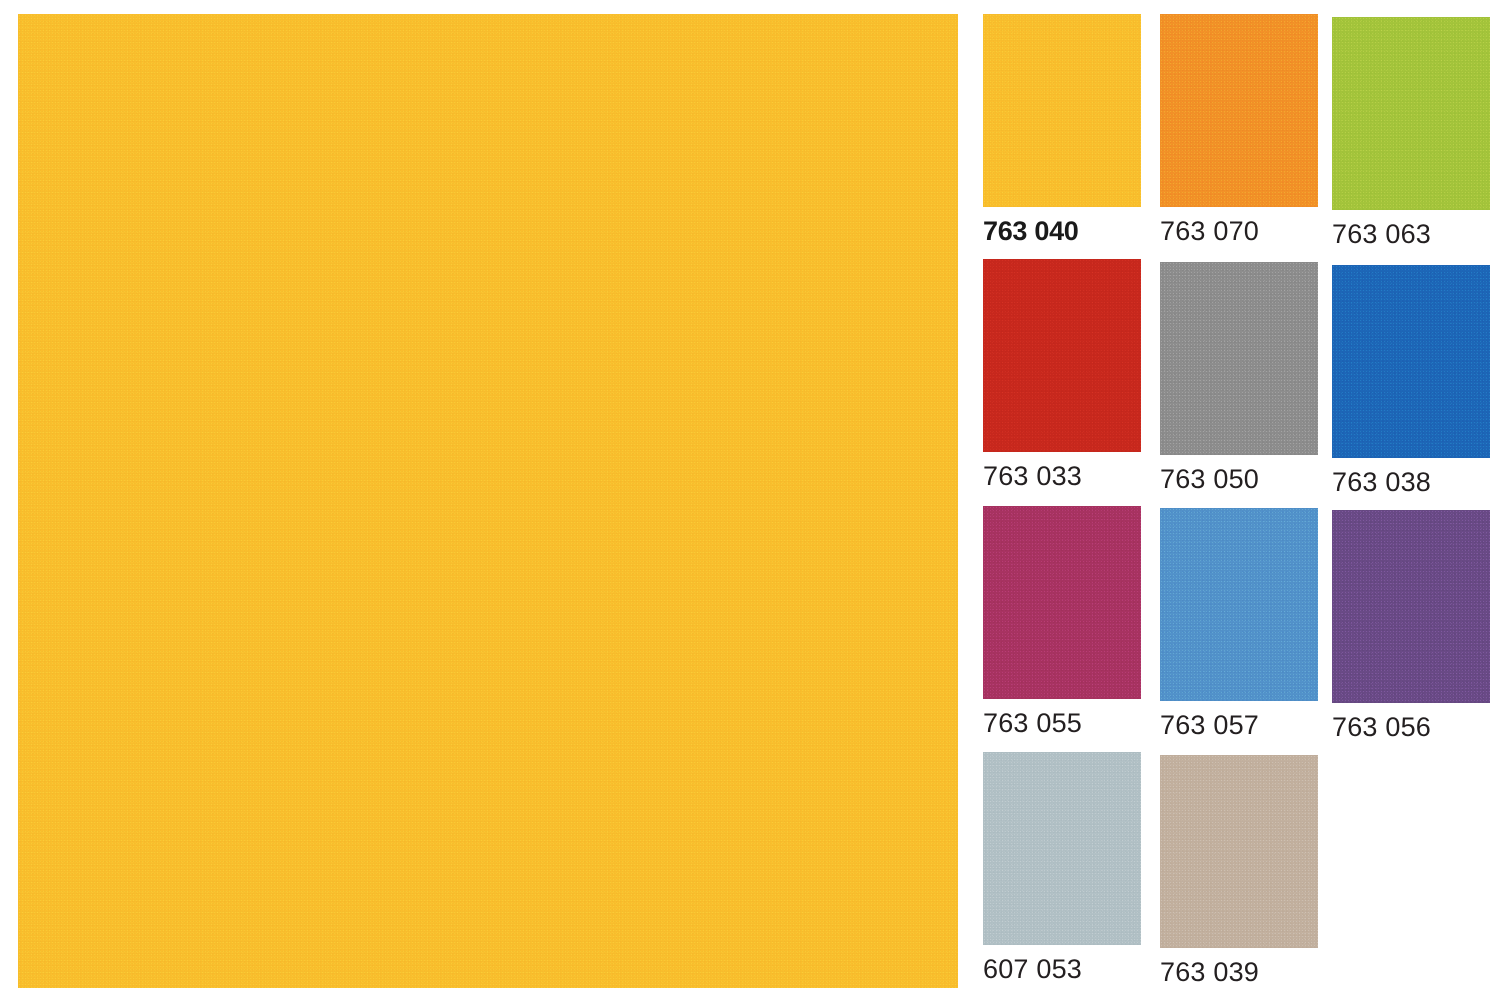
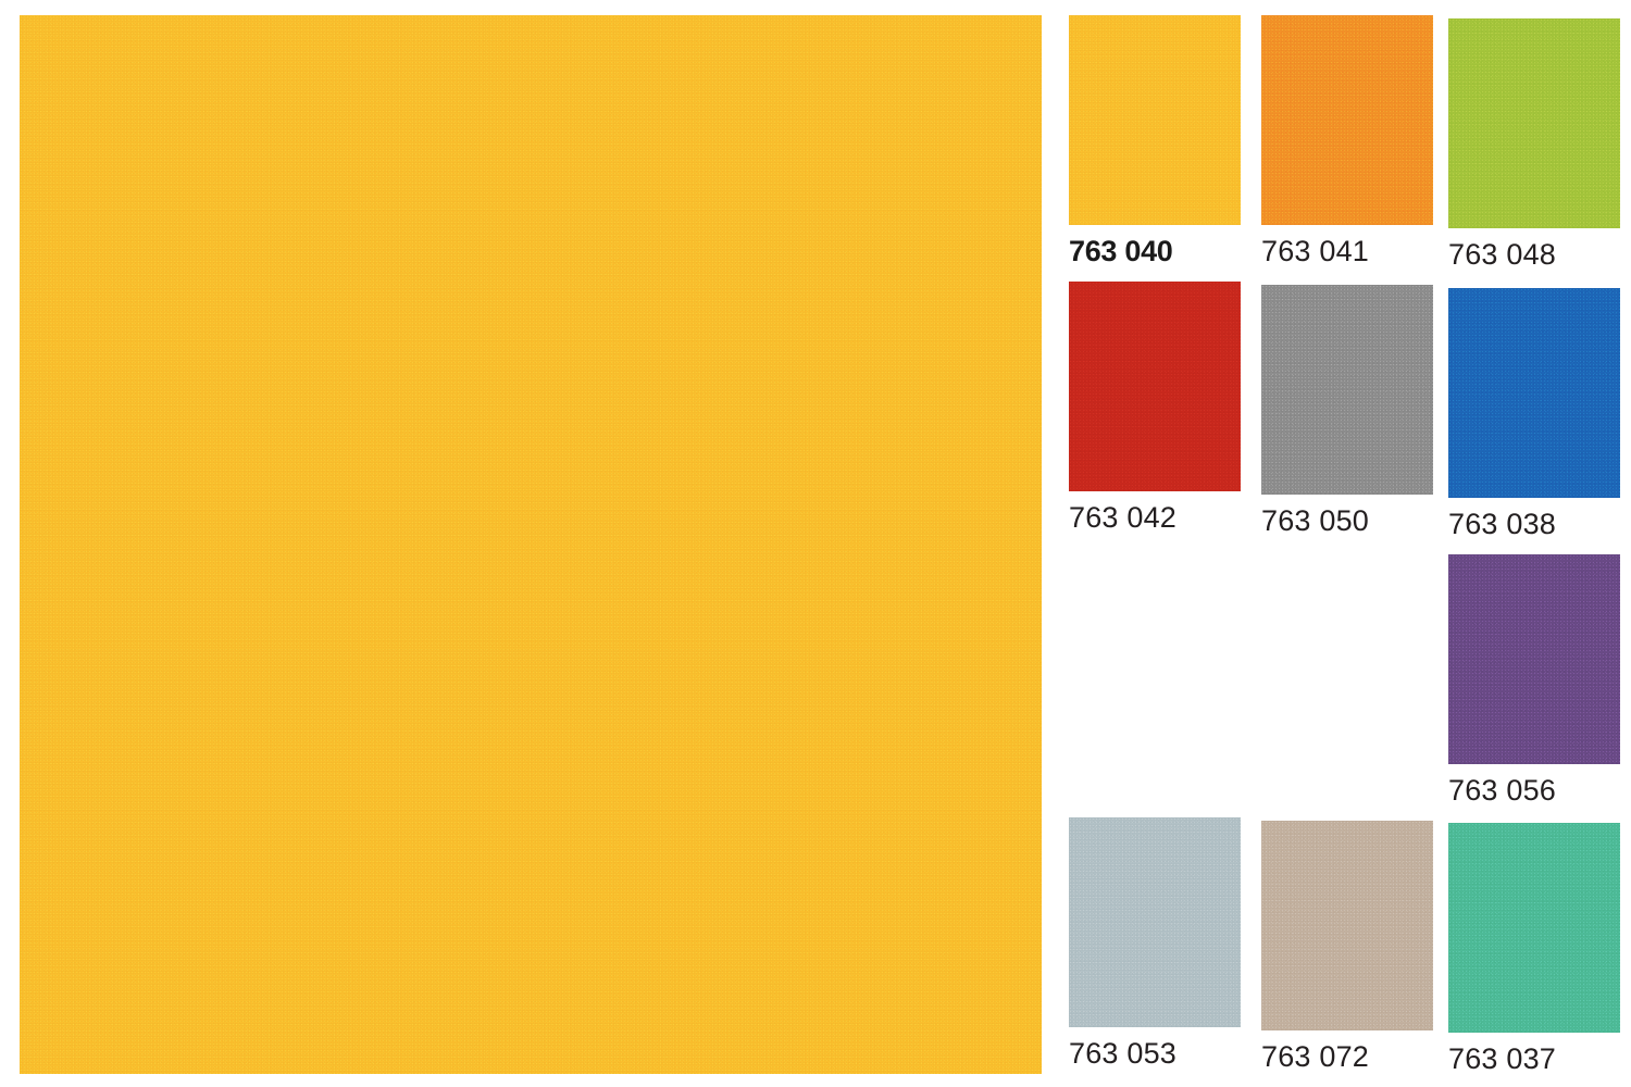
  763 040
- 763 070
+ 763 041
- 763 063
+ 763 048
- 763 033
+ 763 042
  763 050
  763 038
- 763 055
- 763 057
  763 056
- 607 053
+ 763 053
- 763 039
+ 763 072
+ 763 037
